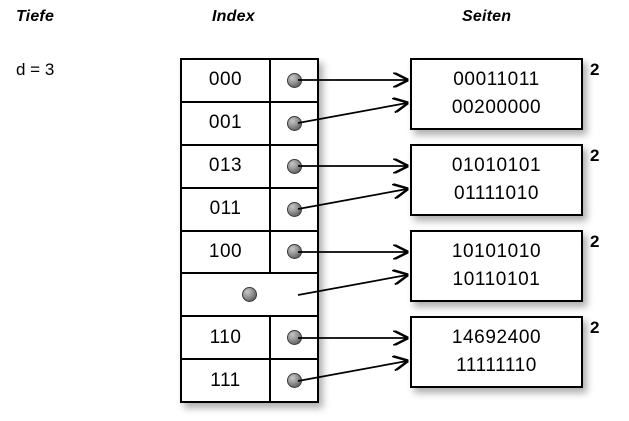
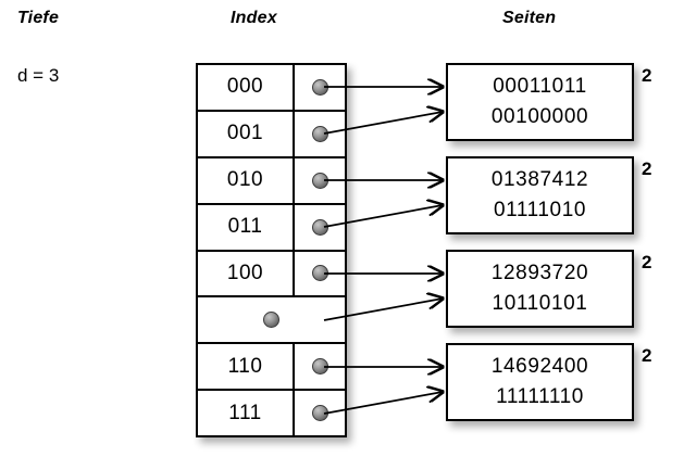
  Tiefe
  Index
  Seiten
  d = 3
  000
  001
- 013
+ 010
  011
  100
  110
  111
  00011011
- 00200000
+ 00100000
  2
- 01010101
+ 01387412
  01111010
  2
- 10101010
+ 12893720
  10110101
  2
  14692400
  11111110
  2
